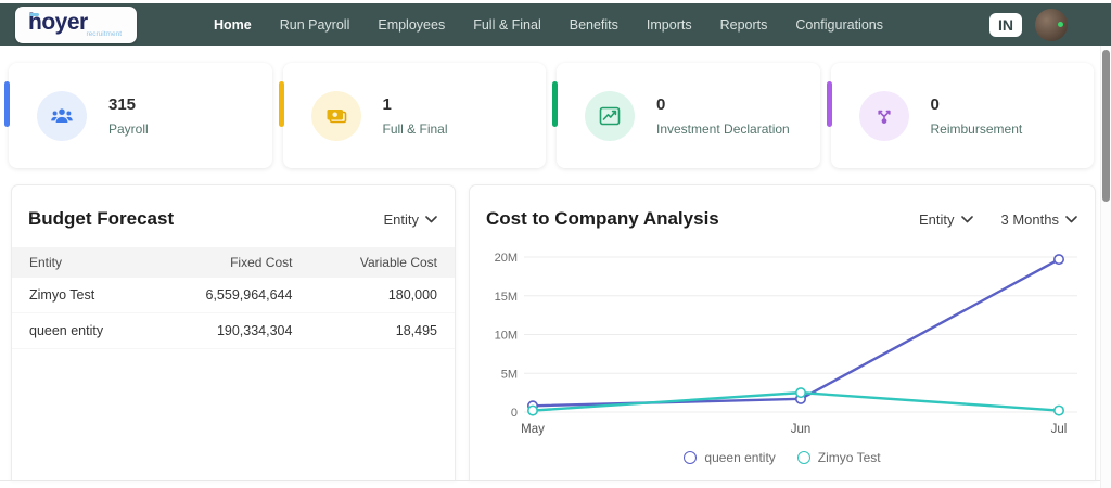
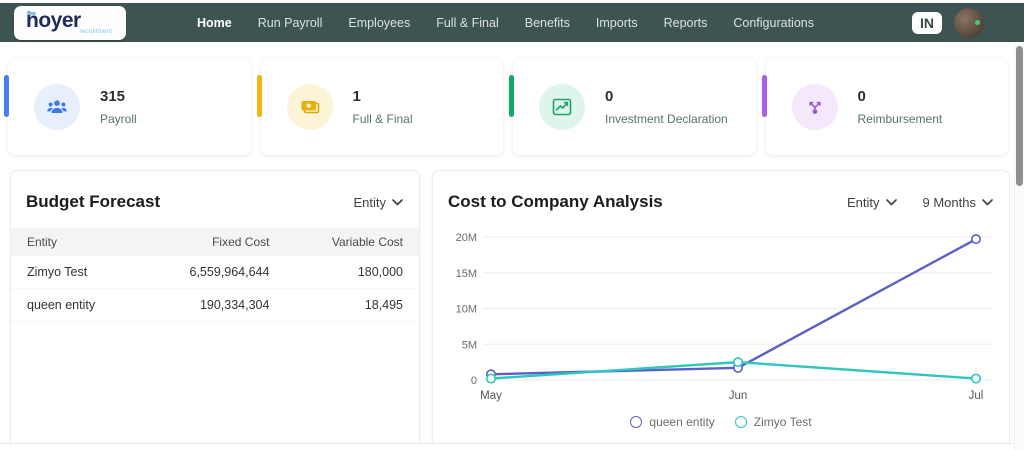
  hoyer
  Home
  Run Payroll
  Employees
  Full & Final
  Benefits
  Imports
  Reports
  Configurations
  IN
  315
  Payroll
  1
  Full & Final
  0
  Investment Declaration
  0
  Reimbursement
  Budget Forecast
  Entity
  Entity	Fixed Cost	Variable Cost
  Zimyo Test	6,559,964,644	180,000
  queen entity	190,334,304	18,495
  Cost to Company Analysis
  Entity
- 3 Months
+ 9 Months
  0
  5M
  10M
  15M
  20M
  May
  Jun
  Jul
  queen entity
  Zimyo Test
